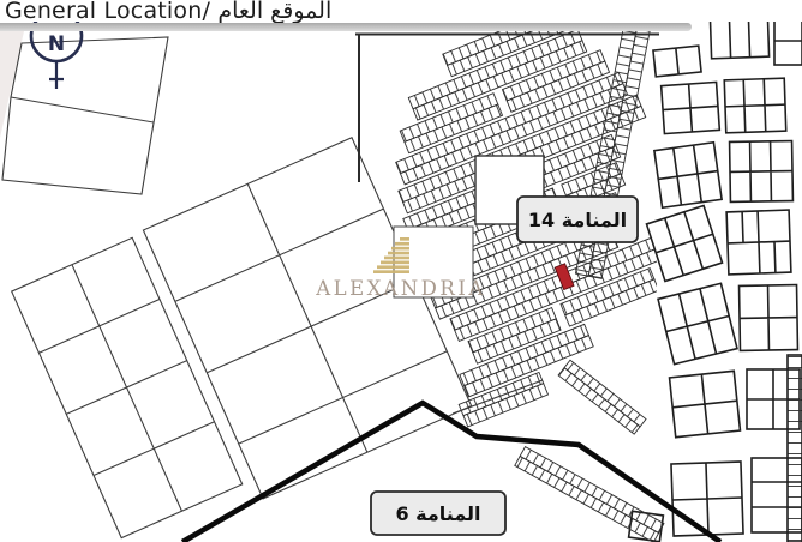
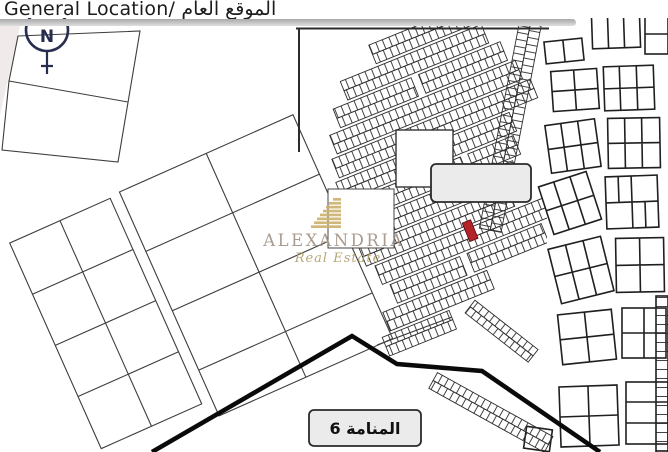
  ALEXANDRIA
+ Real Estate
  N
- المنامة 14
  المنامة 6
  General Location/ الموقع العام
